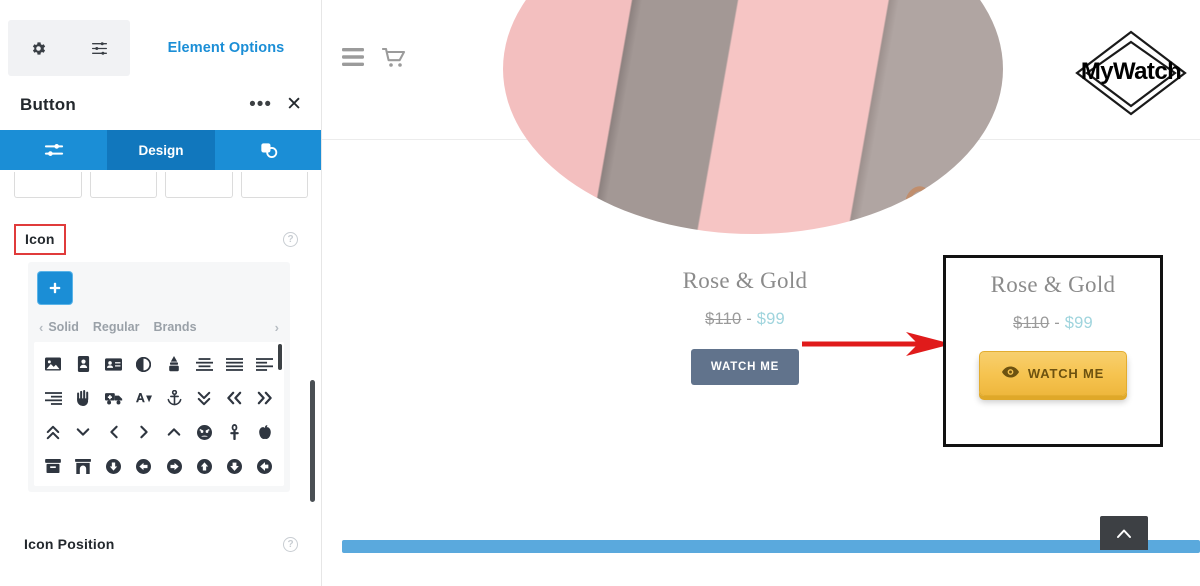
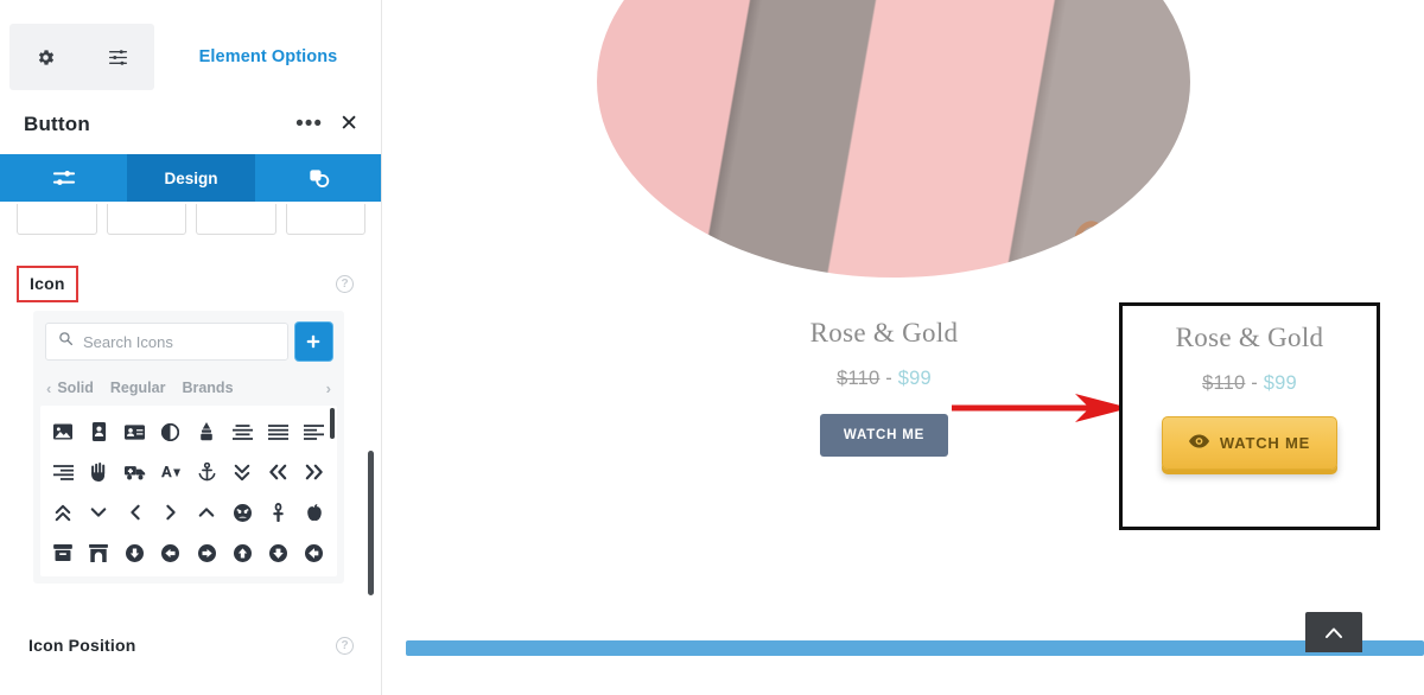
  Element Options
  Button
  •••
  ✕
  Design
  Icon
  ?
+ Search Icons
  ‹
  Solid
  Regular
  Brands
  ›
  Icon Position
  ?
- MyWatch
  Rose & Gold
  $110 - $99
  WATCH ME
  Rose & Gold
  $110 - $99
  WATCH ME
